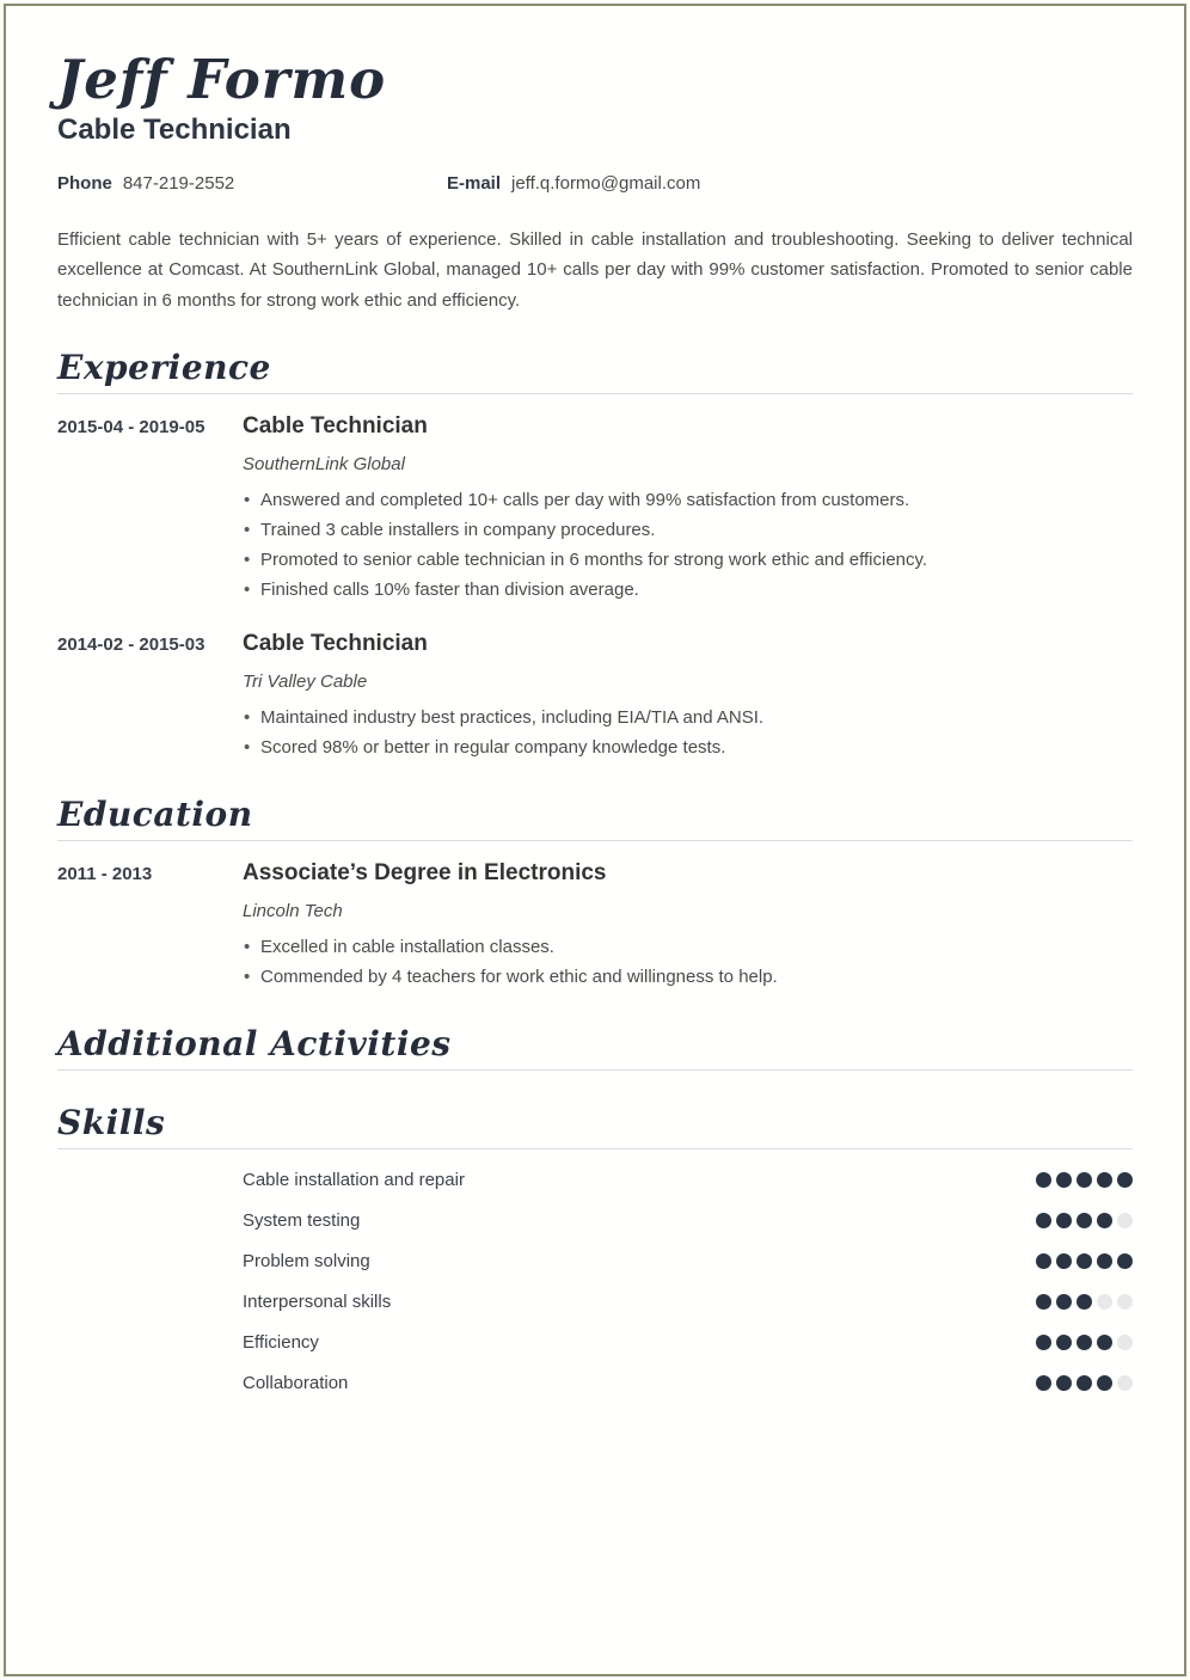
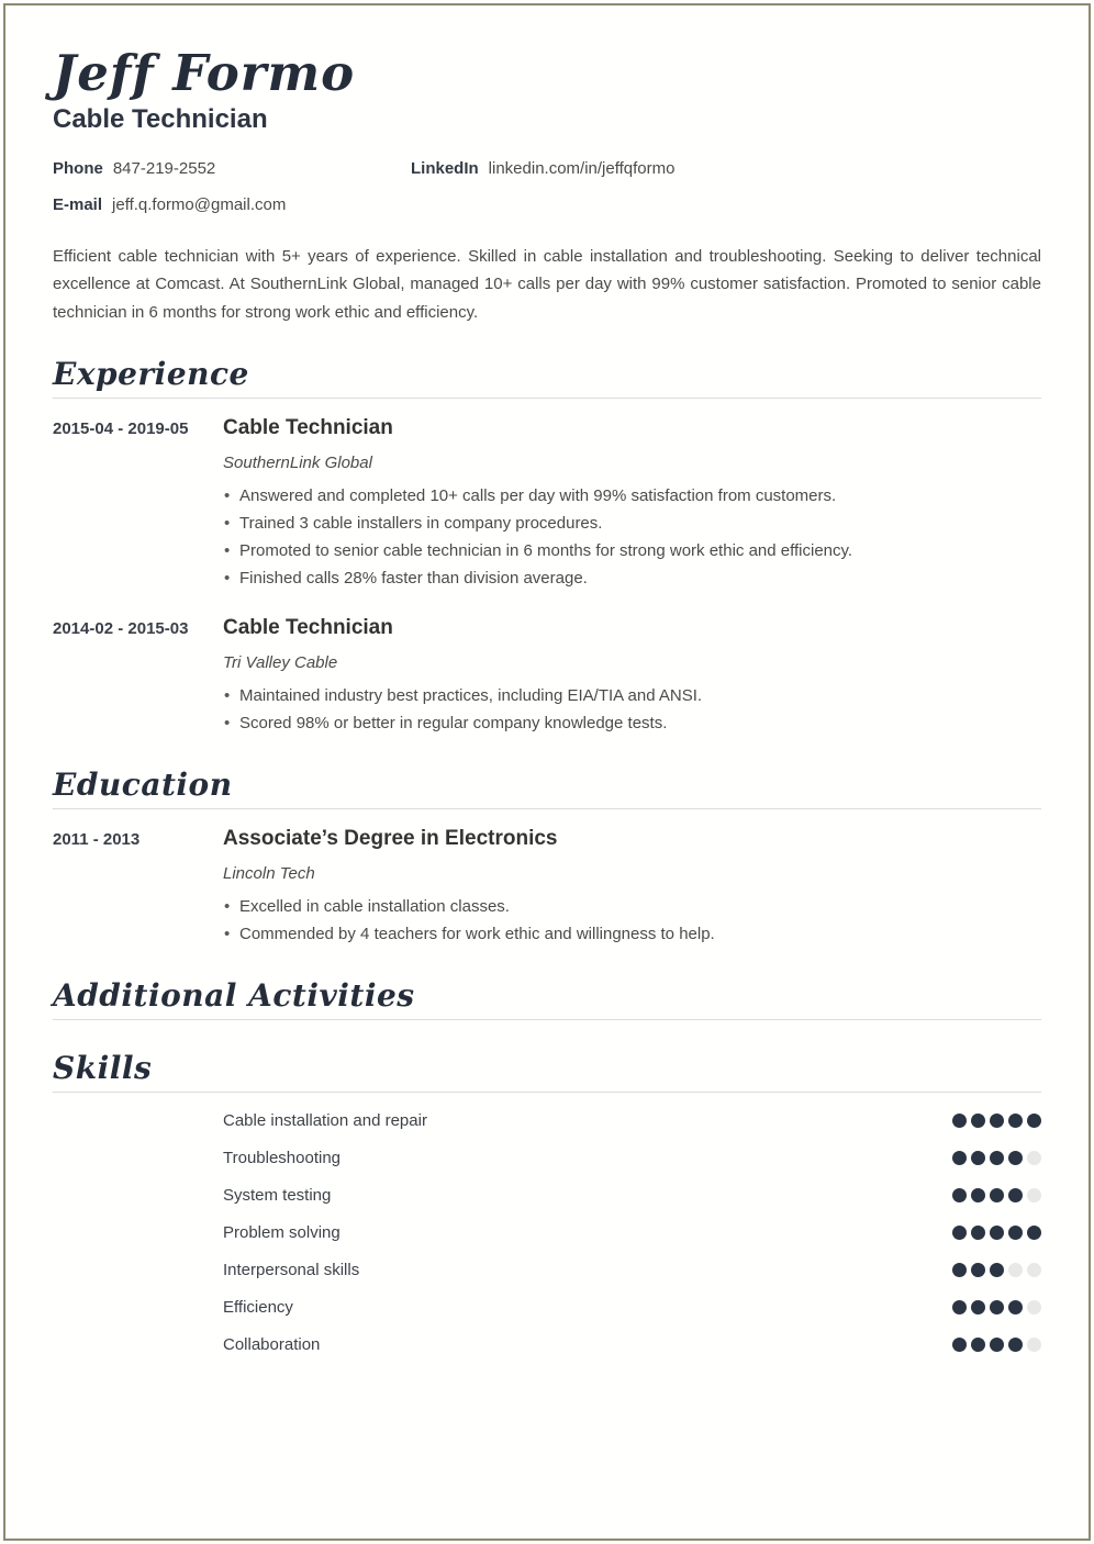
  Jeff Formo
  Cable Technician
  Phone
  847-219-2552
+ LinkedIn
+ linkedin.com/in/jeffqformo
  E-mail
  jeff.q.formo@gmail.com
  Efficient cable technician with 5+ years of experience. Skilled in cable installation and troubleshooting. Seeking to deliver technical excellence at Comcast. At SouthernLink Global, managed 10+ calls per day with 99% customer satisfaction. Promoted to senior cable technician in 6 months for strong work ethic and efficiency.
  Experience
  2015-04 - 2019-05
  Cable Technician
  SouthernLink Global
  Answered and completed 10+ calls per day with 99% satisfaction from customers.
  Trained 3 cable installers in company procedures.
  Promoted to senior cable technician in 6 months for strong work ethic and efficiency.
- Finished calls 10% faster than division average.
+ Finished calls 28% faster than division average.
  2014-02 - 2015-03
  Cable Technician
  Tri Valley Cable
  Maintained industry best practices, including EIA/TIA and ANSI.
  Scored 98% or better in regular company knowledge tests.
  Education
  2011 - 2013
  Associate’s Degree in Electronics
  Lincoln Tech
  Excelled in cable installation classes.
  Commended by 4 teachers for work ethic and willingness to help.
  Additional Activities
  Skills
  Cable installation and repair
+ Troubleshooting
  System testing
  Problem solving
  Interpersonal skills
  Efficiency
  Collaboration
